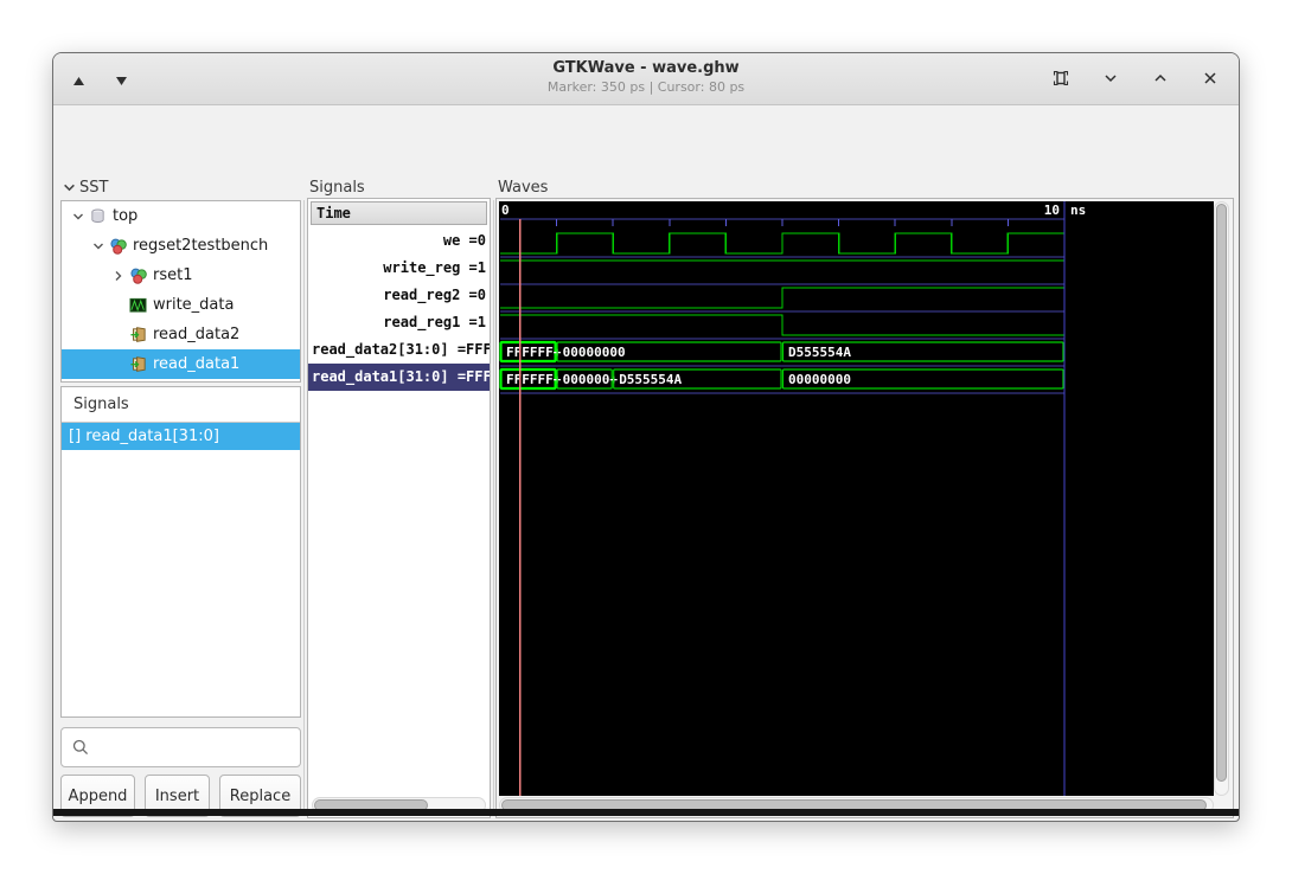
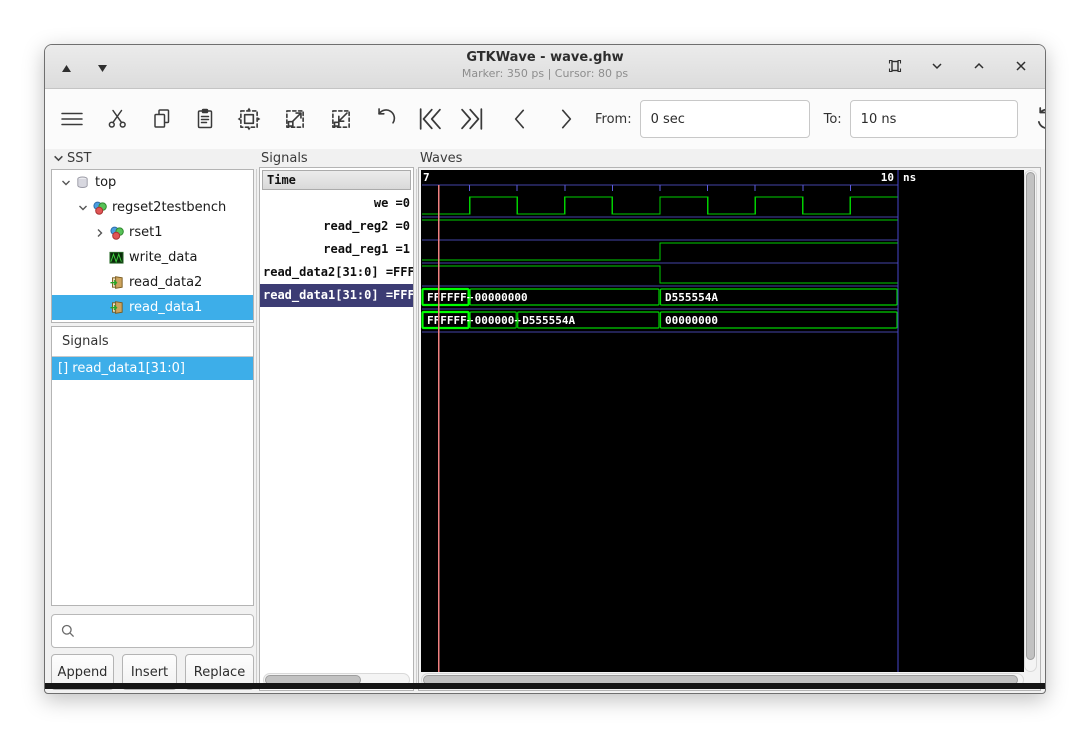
  GTKWave - wave.ghw
  Marker: 350 ps | Cursor: 80 ps
+ From:
+ 0 sec
+ To:
+ 10 ns
  SST
  top
  regset2testbench
  rset1
  write_data
  read_data2
  read_data1
  Signals
  [] read_data1[31:0]
  Append
  Insert
  Replace
  Signals
  Time
  we =0
- write_reg =1
  read_reg2 =0
  read_reg1 =1
  read_data2[31:0] =FFF
  read_data1[31:0] =FFF
  Waves
- 0
+ 7
  10
  ns
  FFFFFF
  00000000
  D555554A
  FFFFFF
  000000
  D555554A
  00000000
